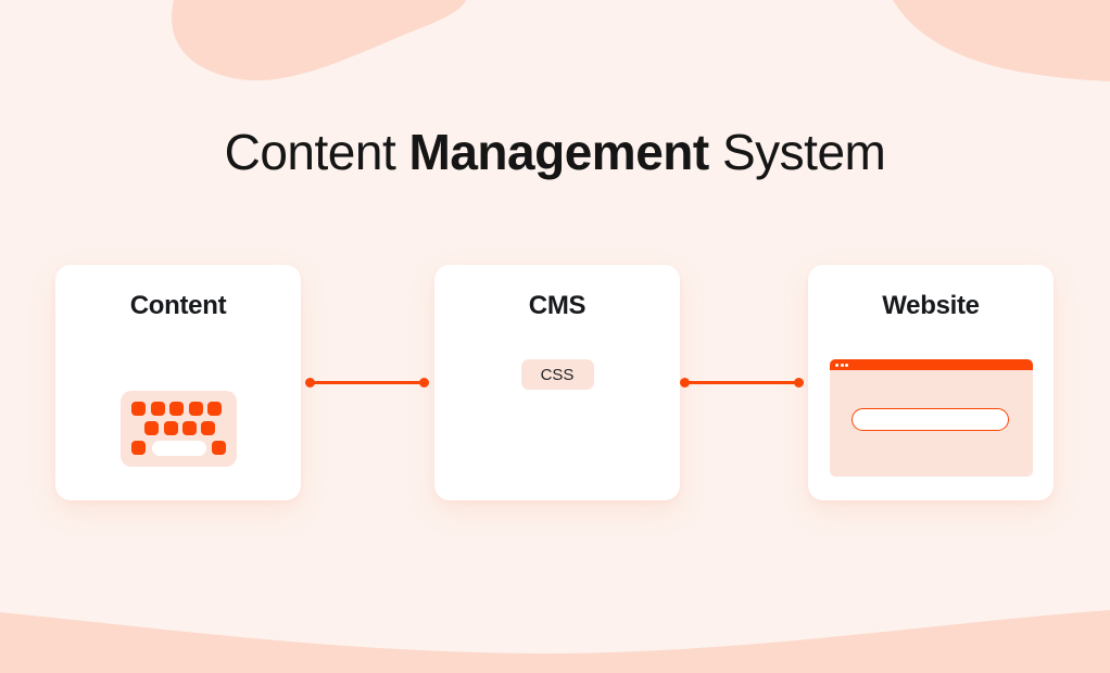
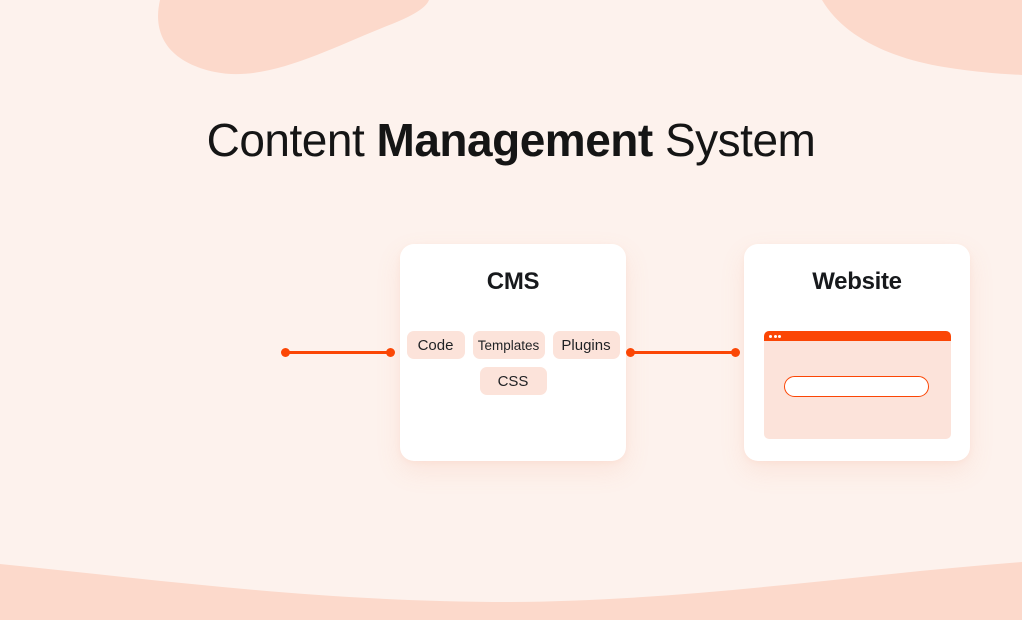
  Content Management System
- Content
  CMS
+ Code
+ Templates
+ Plugins
  CSS
  Website
